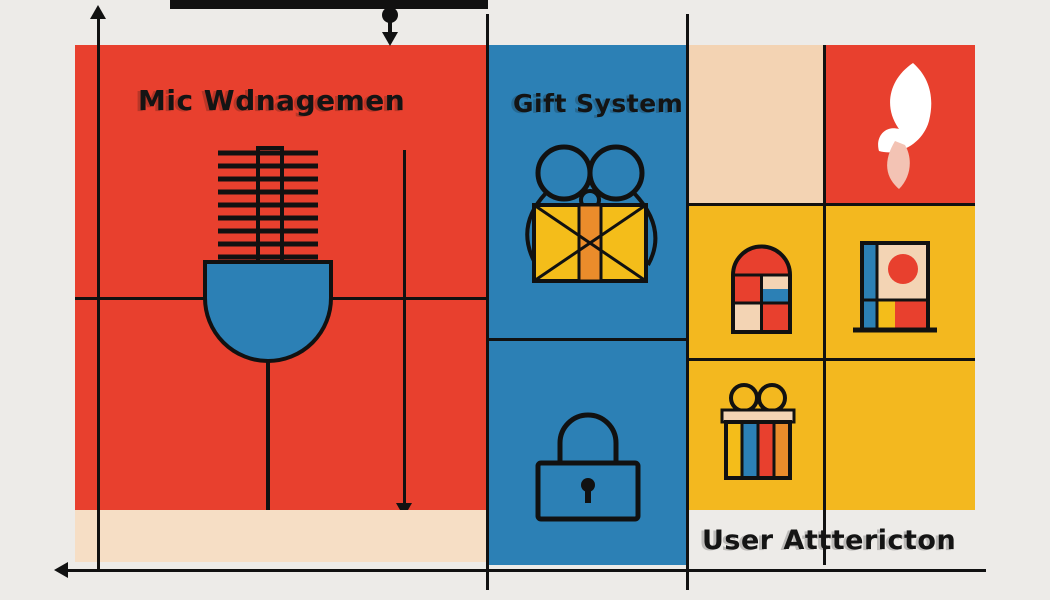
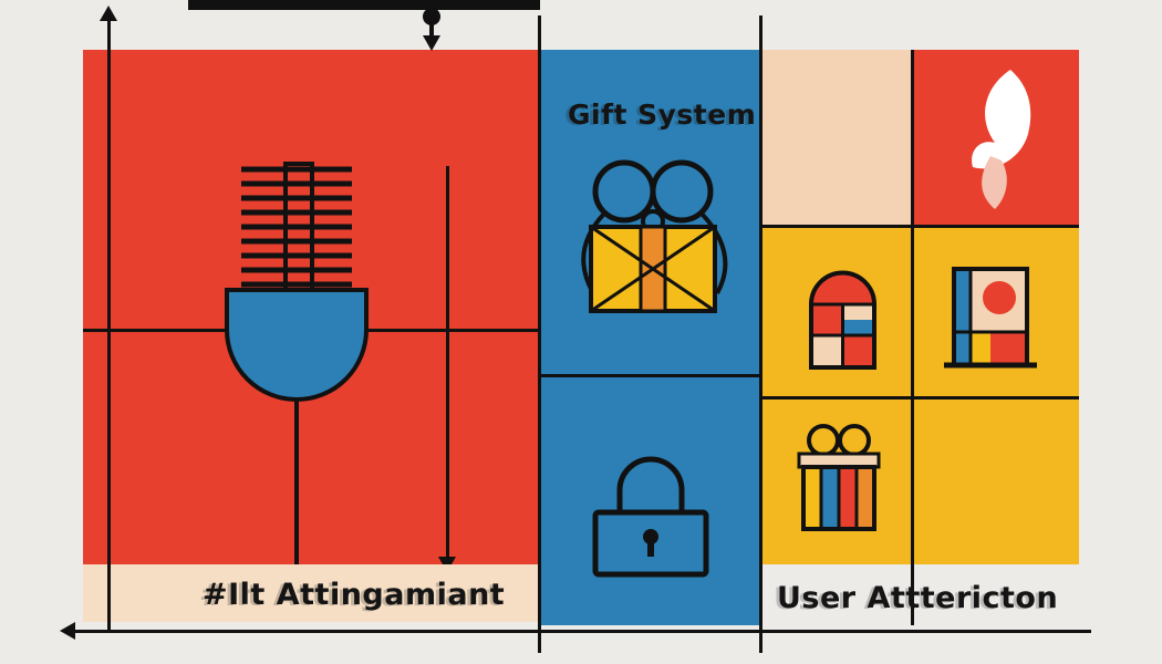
- Mic Wdnagemen
  Gift System
+ #Ilt Attingamiant
  User Atttericton
